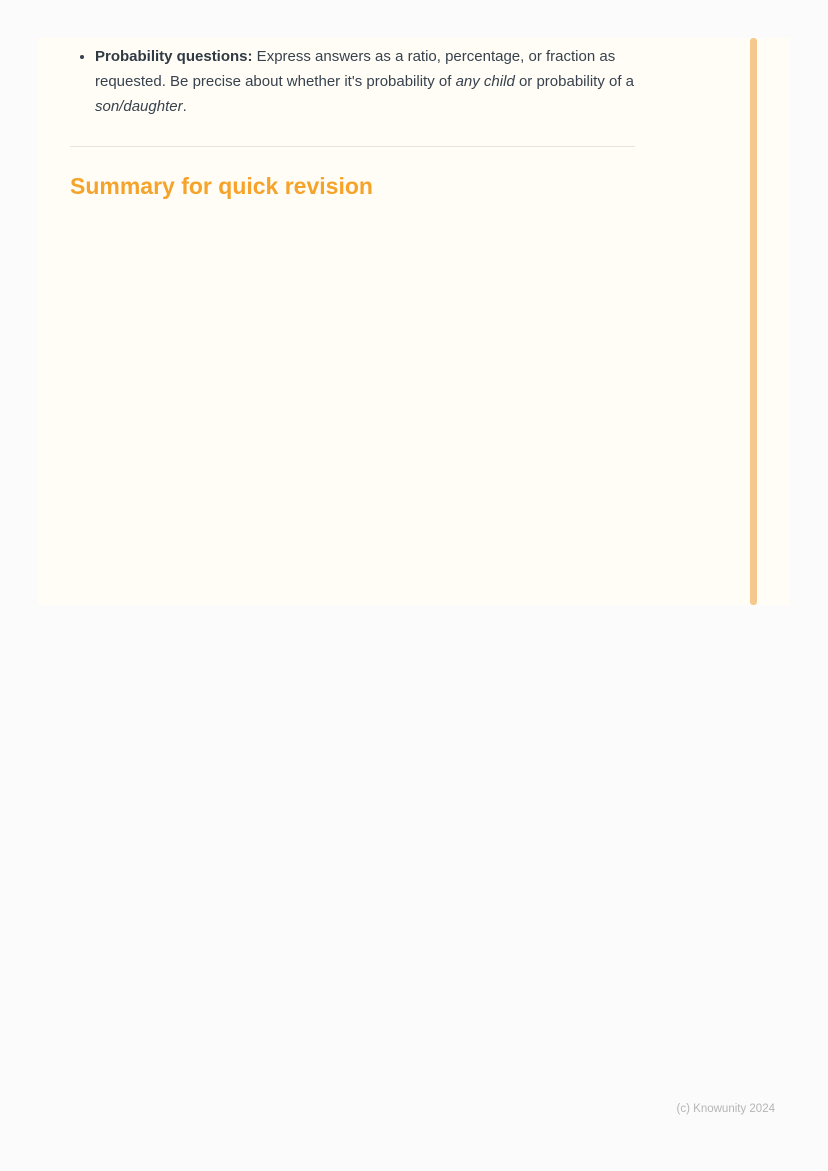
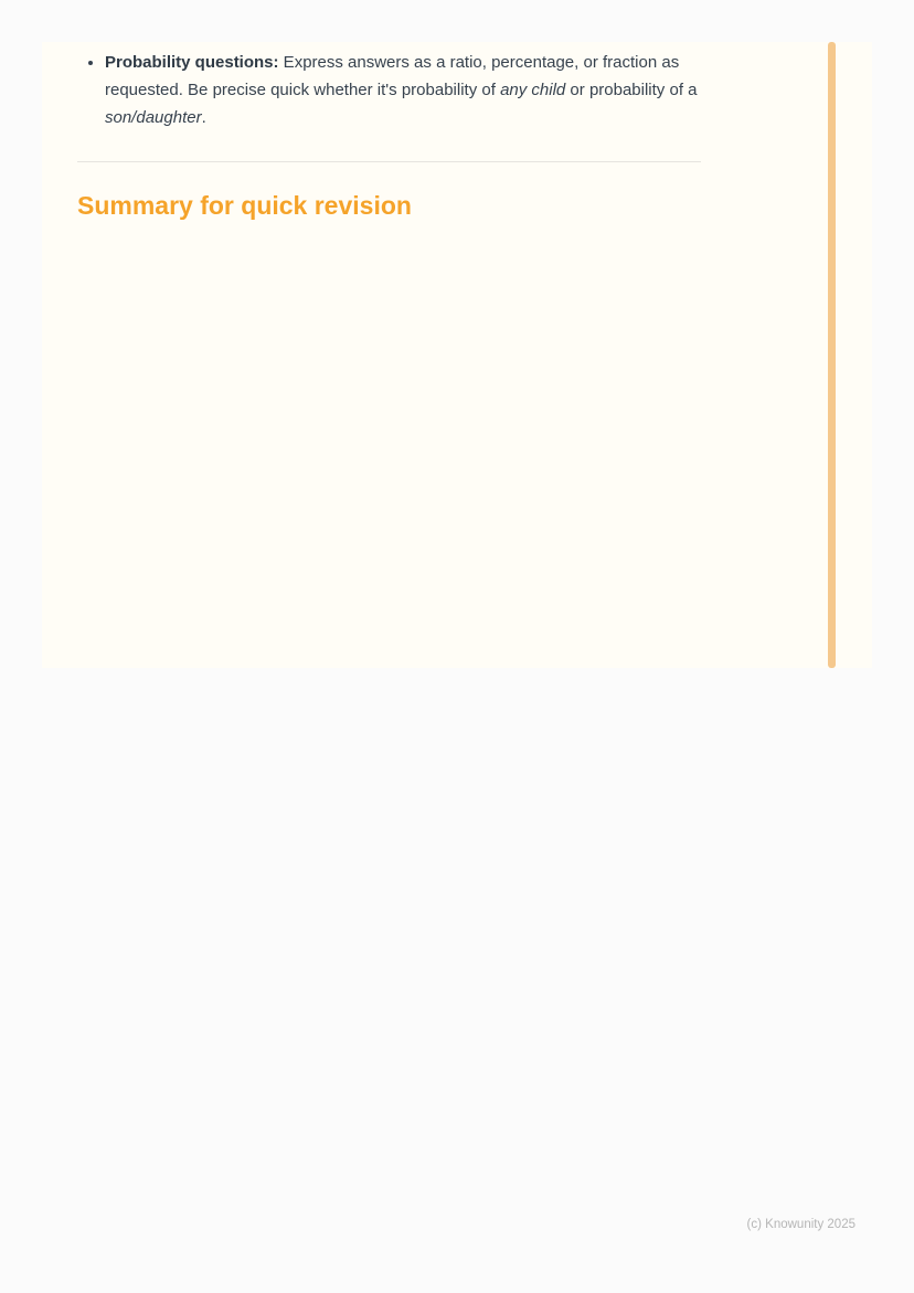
- Probability questions: Express answers as a ratio, percentage, or fraction as requested. Be precise about whether it's probability of any child or probability of a son/daughter.
+ Probability questions: Express answers as a ratio, percentage, or fraction as requested. Be precise quick whether it's probability of any child or probability of a son/daughter.
  Summary for quick revision
- (c) Knowunity 2024
+ (c) Knowunity 2025
